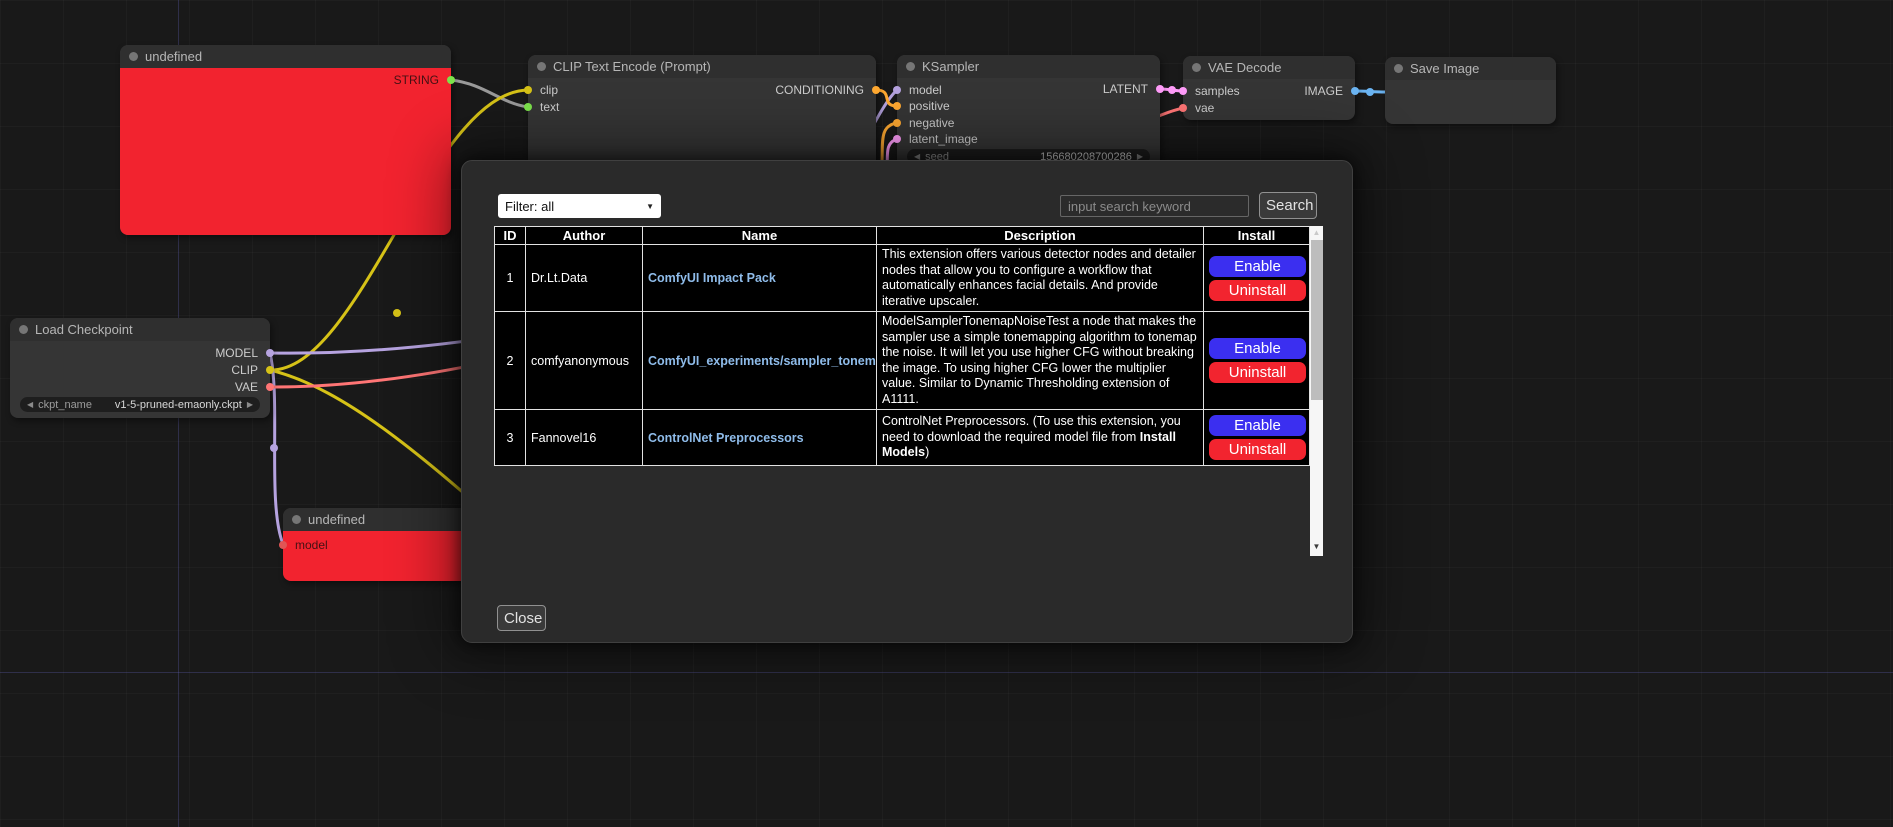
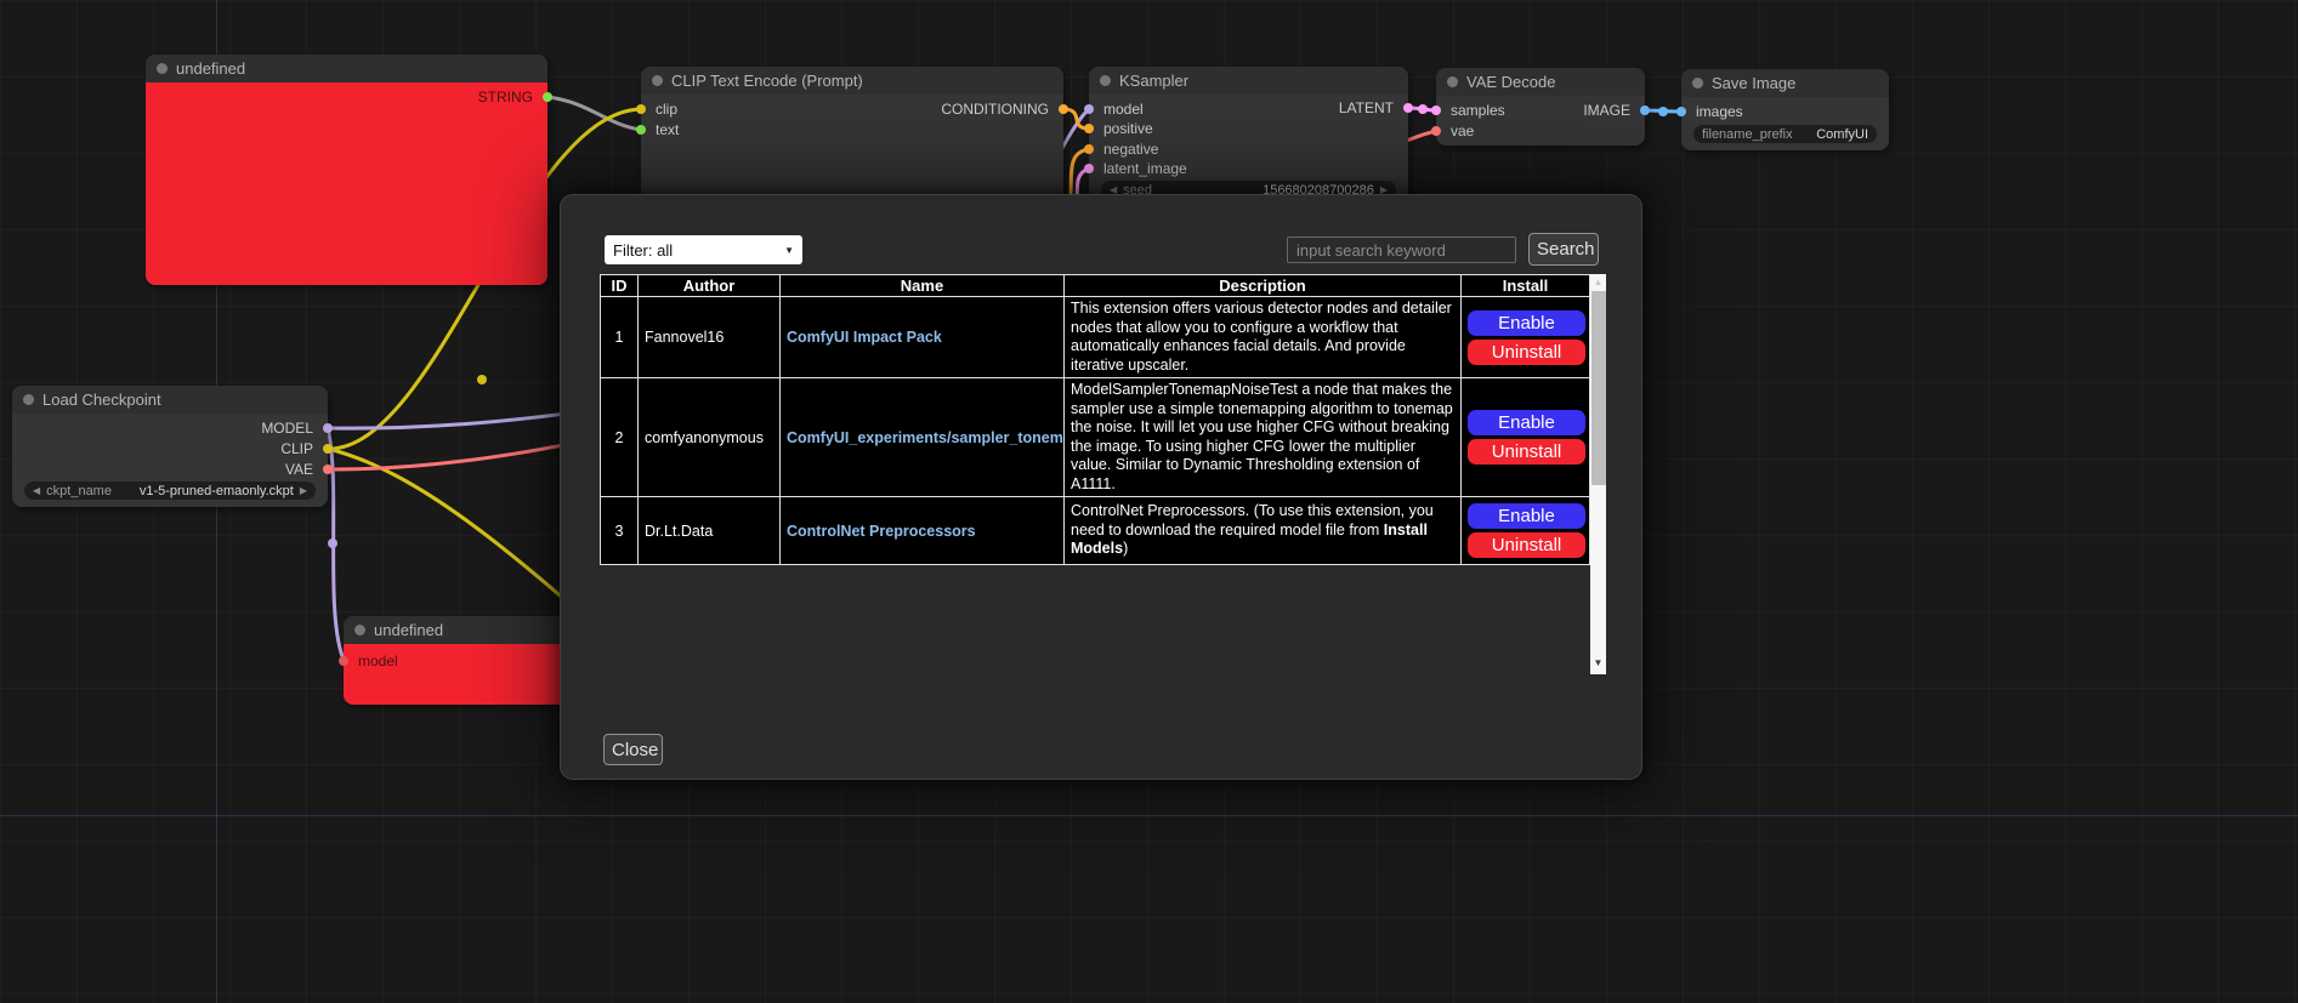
  undefined
  STRING
  CLIP Text Encode (Prompt)
  clip
  text
  CONDITIONING
  KSampler
  model
  positive
  negative
  latent_image
  LATENT
  ◀
  seed
  156680208700286
  ▶
  VAE Decode
  samples
  vae
  IMAGE
  Save Image
+ images
+ filename_prefix
+ ComfyUI
  Load Checkpoint
  MODEL
  CLIP
  VAE
  ◀
  ckpt_name
  v1-5-pruned-emaonly.ckpt
  ▶
  undefined
  model
  Filter: all
  ▼
  input search keyword
  Search
  ID	Author	Name	Description	Install
- 1	Dr.Lt.Data	ComfyUI Impact Pack	This extension offers various detector nodes and detailer nodes that allow you to configure a workflow that automatically enhances facial details. And provide iterative upscaler.	Enable Uninstall
+ 1	Fannovel16	ComfyUI Impact Pack	This extension offers various detector nodes and detailer nodes that allow you to configure a workflow that automatically enhances facial details. And provide iterative upscaler.	Enable Uninstall
  2	comfyanonymous	ComfyUI_experiments/sampler_tonem	ModelSamplerTonemapNoiseTest a node that makes the sampler use a simple tonemapping algorithm to tonemap the noise. It will let you use higher CFG without breaking the image. To using higher CFG lower the multiplier value. Similar to Dynamic Thresholding extension of A1111.	Enable Uninstall
- 3	Fannovel16	ControlNet Preprocessors	ControlNet Preprocessors. (To use this extension, you need to download the required model file from Install Models)	Enable Uninstall
+ 3	Dr.Lt.Data	ControlNet Preprocessors	ControlNet Preprocessors. (To use this extension, you need to download the required model file from Install Models)	Enable Uninstall
  ▲
  ▼
  Close
